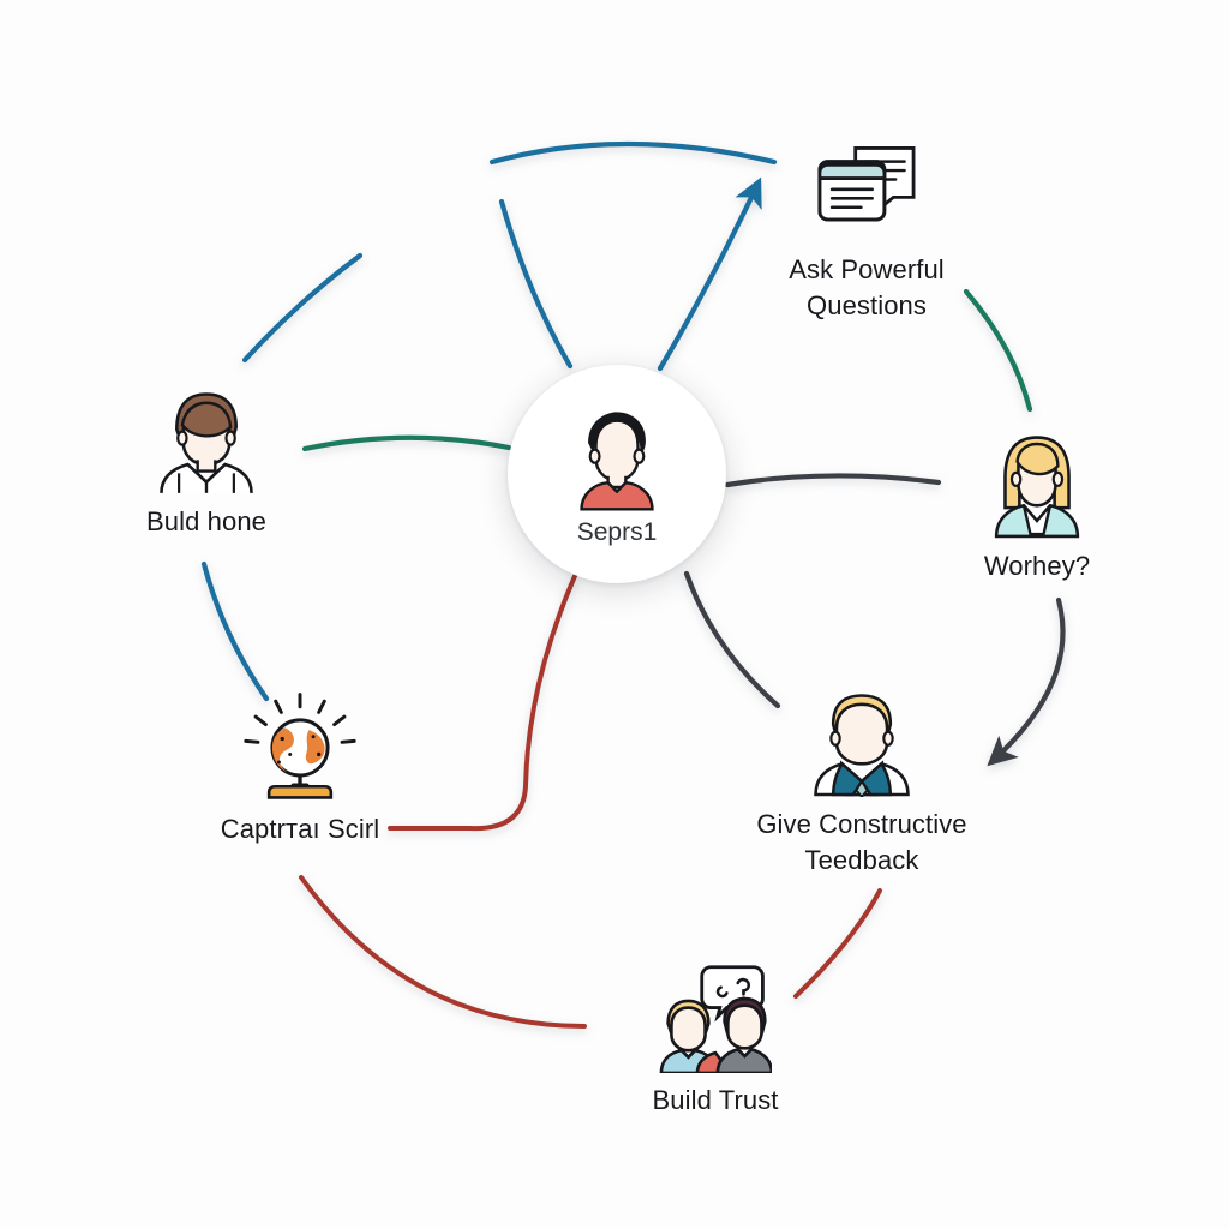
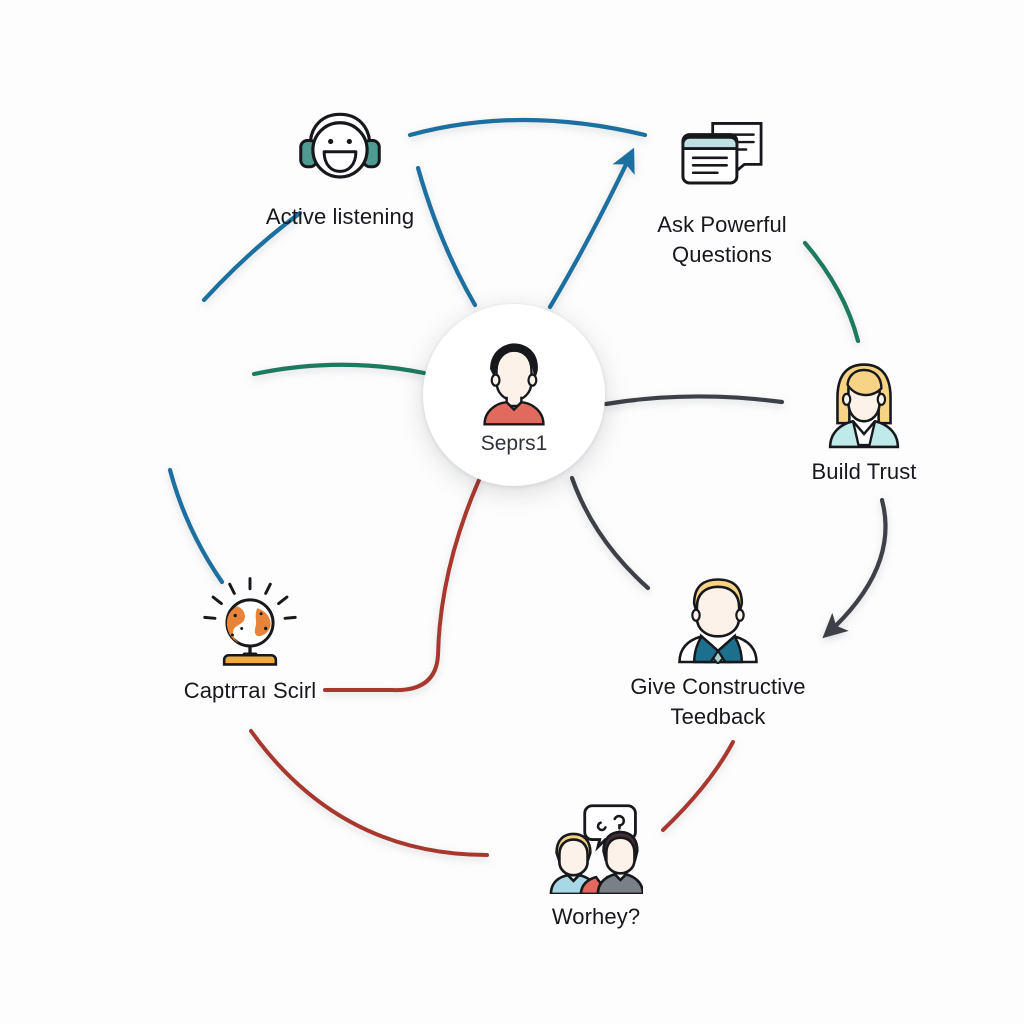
  Seprs1
+ Active listening
  Ask Powerful Questions
- Worhey?
+ Build Trust
  Give Constructive Teedback
- Build Trust
+ Worhey?
  Captrтaı Scirl
- Buld hone
